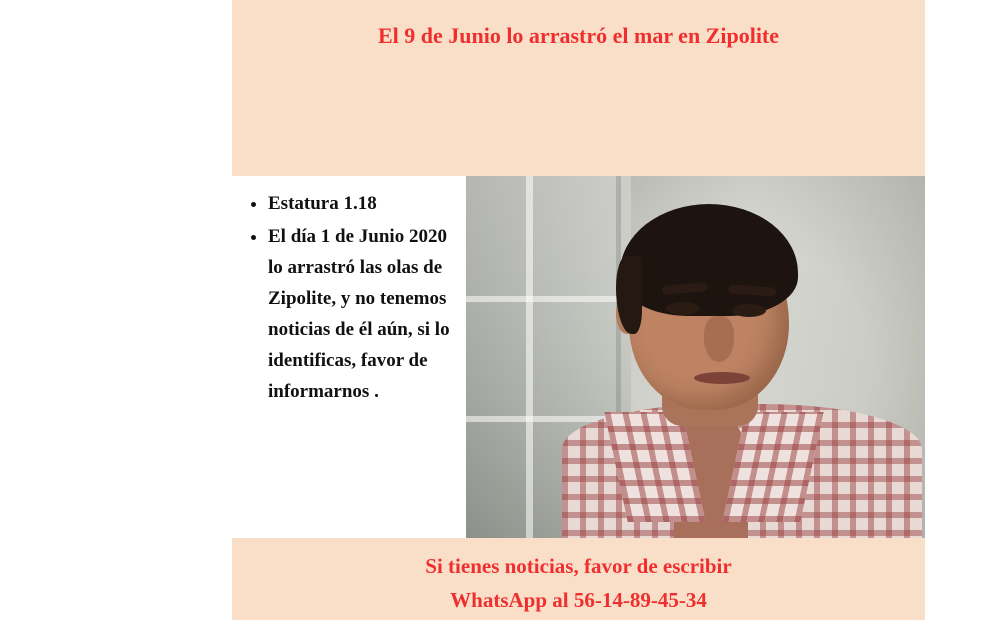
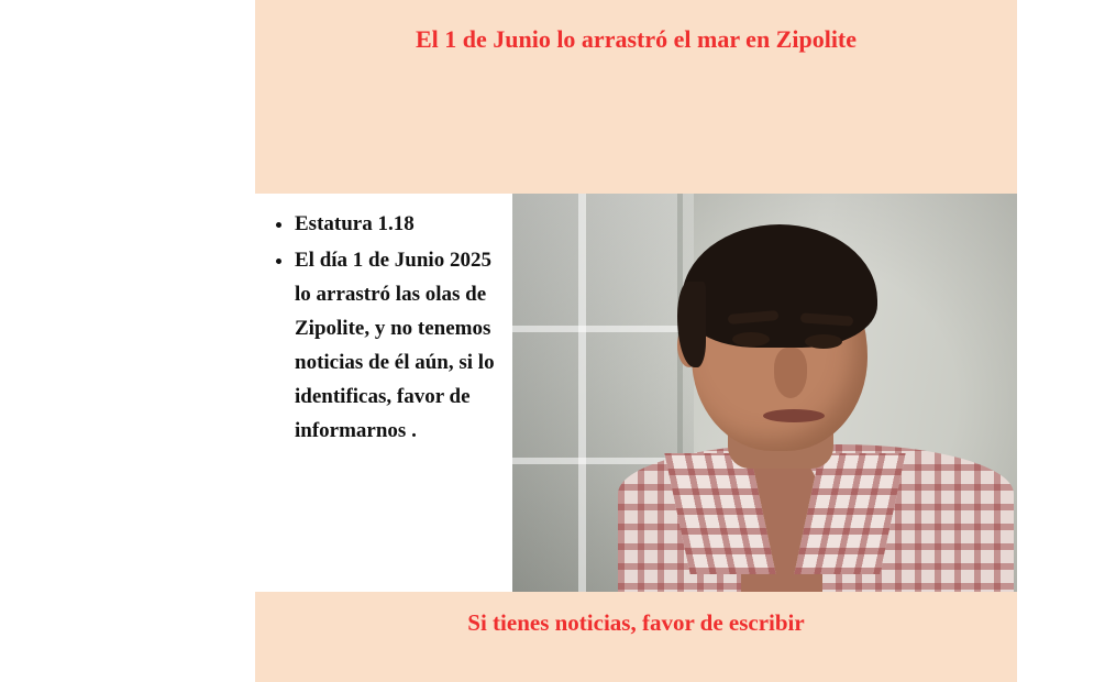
- El 9 de Junio lo arrastró el mar en Zipolite
+ El 1 de Junio lo arrastró el mar en Zipolite
  Estatura 1.18
- El día 1 de Junio 2020 lo arrastró las olas de Zipolite, y no tenemos noticias de él aún, si lo identificas, favor de informarnos .
+ El día 1 de Junio 2025 lo arrastró las olas de Zipolite, y no tenemos noticias de él aún, si lo identificas, favor de informarnos .
  Si tienes noticias, favor de escribir
- WhatsApp al 56-14-89-45-34
